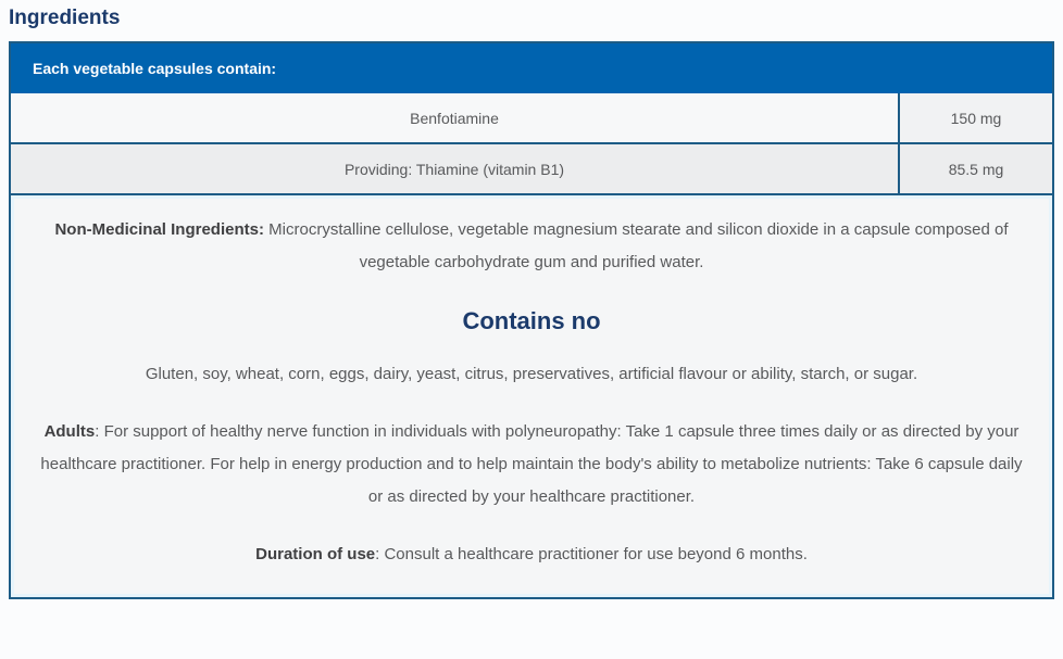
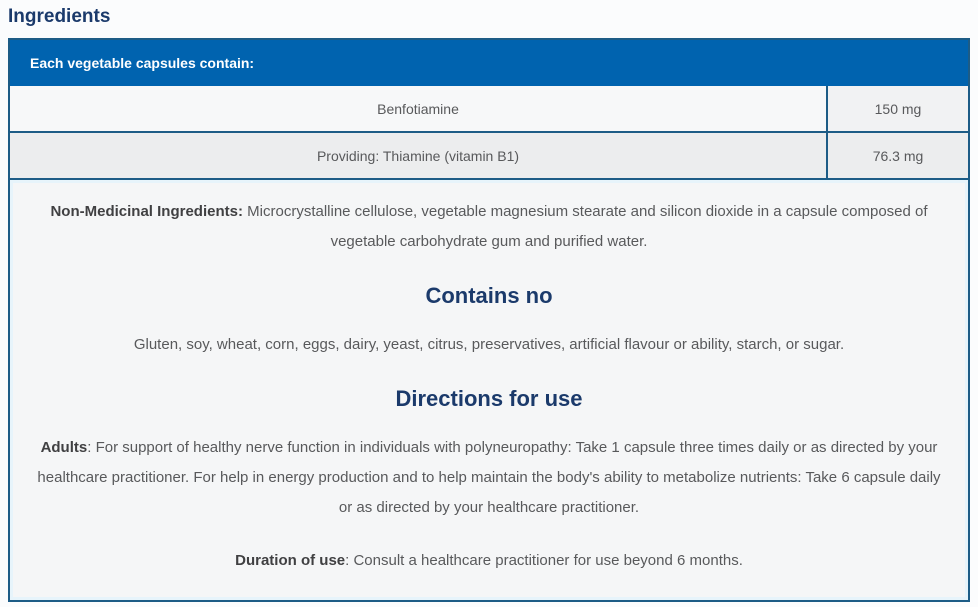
  Ingredients
  Each vegetable capsules contain:
  Benfotiamine
  150 mg
  Providing: Thiamine (vitamin B1)
- 85.5 mg
+ 76.3 mg
  Non-Medicinal Ingredients: Microcrystalline cellulose, vegetable magnesium stearate and silicon dioxide in a capsule composed of vegetable carbohydrate gum and purified water.
  Contains no
  Gluten, soy, wheat, corn, eggs, dairy, yeast, citrus, preservatives, artificial flavour or ability, starch, or sugar.
+ Directions for use
  Adults: For support of healthy nerve function in individuals with polyneuropathy: Take 1 capsule three times daily or as directed by your healthcare practitioner. For help in energy production and to help maintain the body's ability to metabolize nutrients: Take 6 capsule daily or as directed by your healthcare practitioner.
  Duration of use: Consult a healthcare practitioner for use beyond 6 months.
